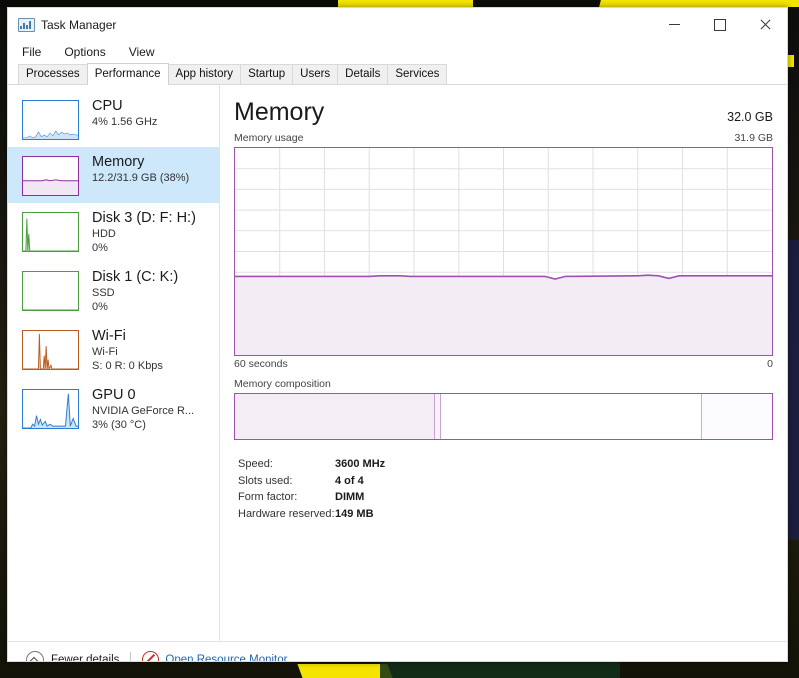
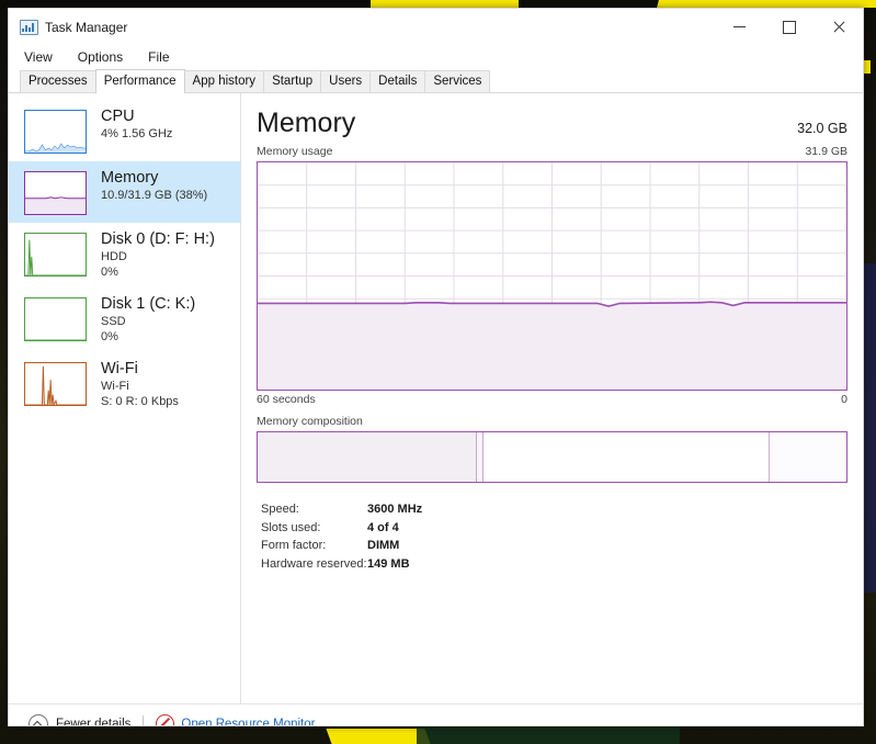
  Task Manager
- File
+ View
  Options
- View
+ File
  Processes
  Performance
  App history
  Startup
  Users
  Details
  Services
  CPU
  4% 1.56 GHz
  Memory
- 12.2/31.9 GB (38%)
+ 10.9/31.9 GB (38%)
- Disk 3 (D: F: H:)
+ Disk 0 (D: F: H:)
  HDD
  0%
  Disk 1 (C: K:)
  SSD
  0%
  Wi-Fi
  Wi-Fi
  S: 0 R: 0 Kbps
- GPU 0
- NVIDIA GeForce R...
- 3% (30 °C)
  Memory
  32.0 GB
  Memory usage
  31.9 GB
  60 seconds
  0
  Memory composition
  Speed:
  3600 MHz
  Slots used:
  4 of 4
  Form factor:
  DIMM
  Hardware reserved:
  149 MB
  Fewer details
  Open Resource Monitor
